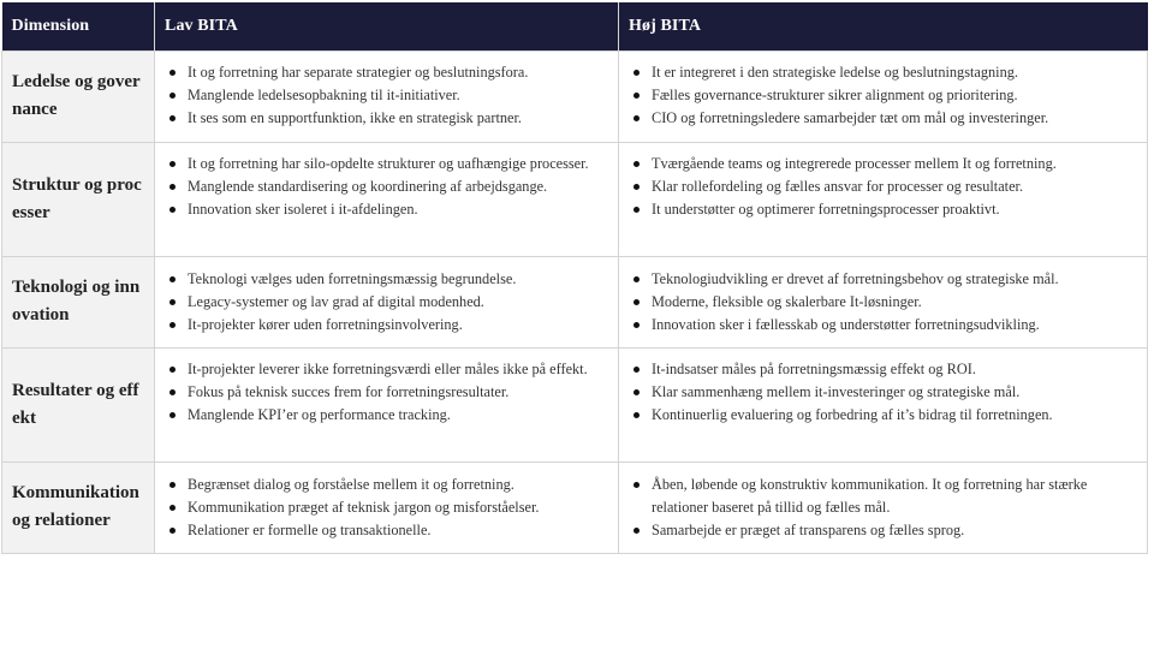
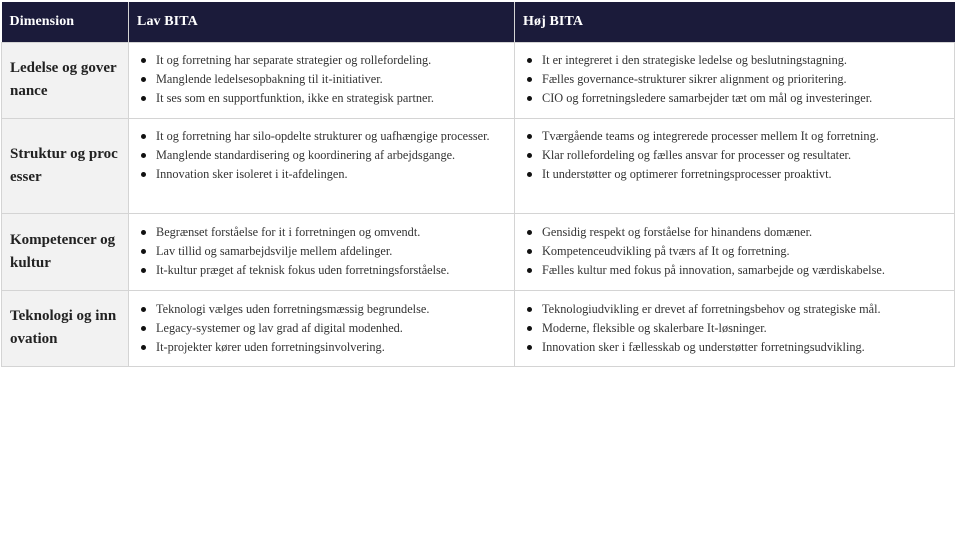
  Dimension	Lav BITA	Høj BITA
- Ledelse og governance	It og forretning har separate strategier og beslutningsfora.Manglende ledelsesopbakning til it-initiativer.It ses som en supportfunktion, ikke en strategisk partner.	It er integreret i den strategiske ledelse og beslutningstagning.Fælles governance-strukturer sikrer alignment og prioritering.CIO og forretningsledere samarbejder tæt om mål og investeringer.
+ Ledelse og governance	It og forretning har separate strategier og rollefordeling.Manglende ledelsesopbakning til it-initiativer.It ses som en supportfunktion, ikke en strategisk partner.	It er integreret i den strategiske ledelse og beslutningstagning.Fælles governance-strukturer sikrer alignment og prioritering.CIO og forretningsledere samarbejder tæt om mål og investeringer.
  Struktur og processer	It og forretning har silo-opdelte strukturer og uafhængige processer.Manglende standardisering og koordinering af arbejdsgange.Innovation sker isoleret i it-afdelingen.	Tværgående teams og integrerede processer mellem It og forretning.Klar rollefordeling og fælles ansvar for processer og resultater.It understøtter og optimerer forretningsprocesser proaktivt.
+ Kompetencer og kultur	Begrænset forståelse for it i forretningen og omvendt.Lav tillid og samarbejdsvilje mellem afdelinger.It-kultur præget af teknisk fokus uden forretningsforståelse.	Gensidig respekt og forståelse for hinandens domæner.Kompetenceudvikling på tværs af It og forretning.Fælles kultur med fokus på innovation, samarbejde og værdiskabelse.
  Teknologi og innovation	Teknologi vælges uden forretningsmæssig begrundelse.Legacy-systemer og lav grad af digital modenhed.It-projekter kører uden forretningsinvolvering.	Teknologiudvikling er drevet af forretningsbehov og strategiske mål.Moderne, fleksible og skalerbare It-løsninger.Innovation sker i fællesskab og understøtter forretningsudvikling.
- Resultater og effekt	It-projekter leverer ikke forretningsværdi eller måles ikke på effekt.Fokus på teknisk succes frem for forretningsresultater.Manglende KPI’er og performance tracking.	It-indsatser måles på forretningsmæssig effekt og ROI.Klar sammenhæng mellem it-investeringer og strategiske mål.Kontinuerlig evaluering og forbedring af it’s bidrag til forretningen.
- Kommunikation og relationer	Begrænset dialog og forståelse mellem it og forretning.Kommunikation præget af teknisk jargon og misforståelser.Relationer er formelle og transaktionelle.	Åben, løbende og konstruktiv kommunikation. It og forretning har stærke relationer baseret på tillid og fælles mål.Samarbejde er præget af transparens og fælles sprog.
